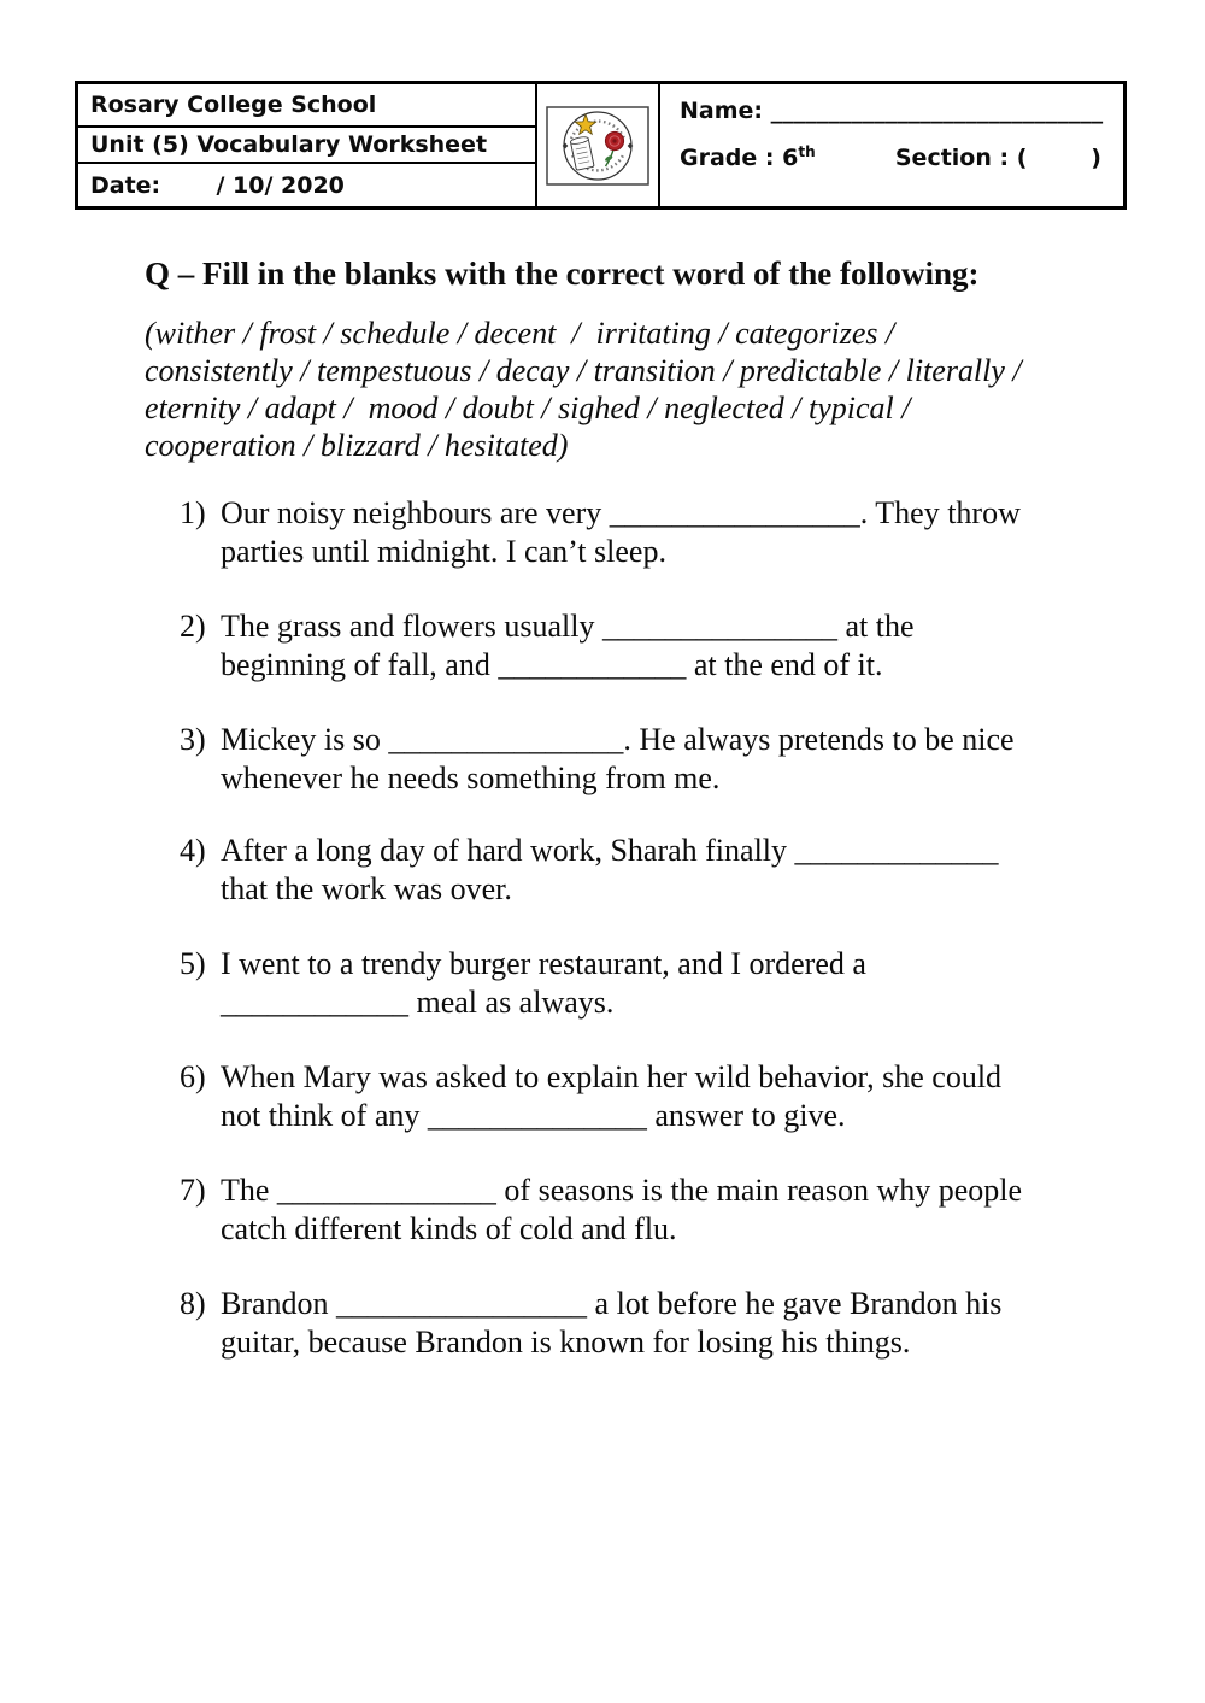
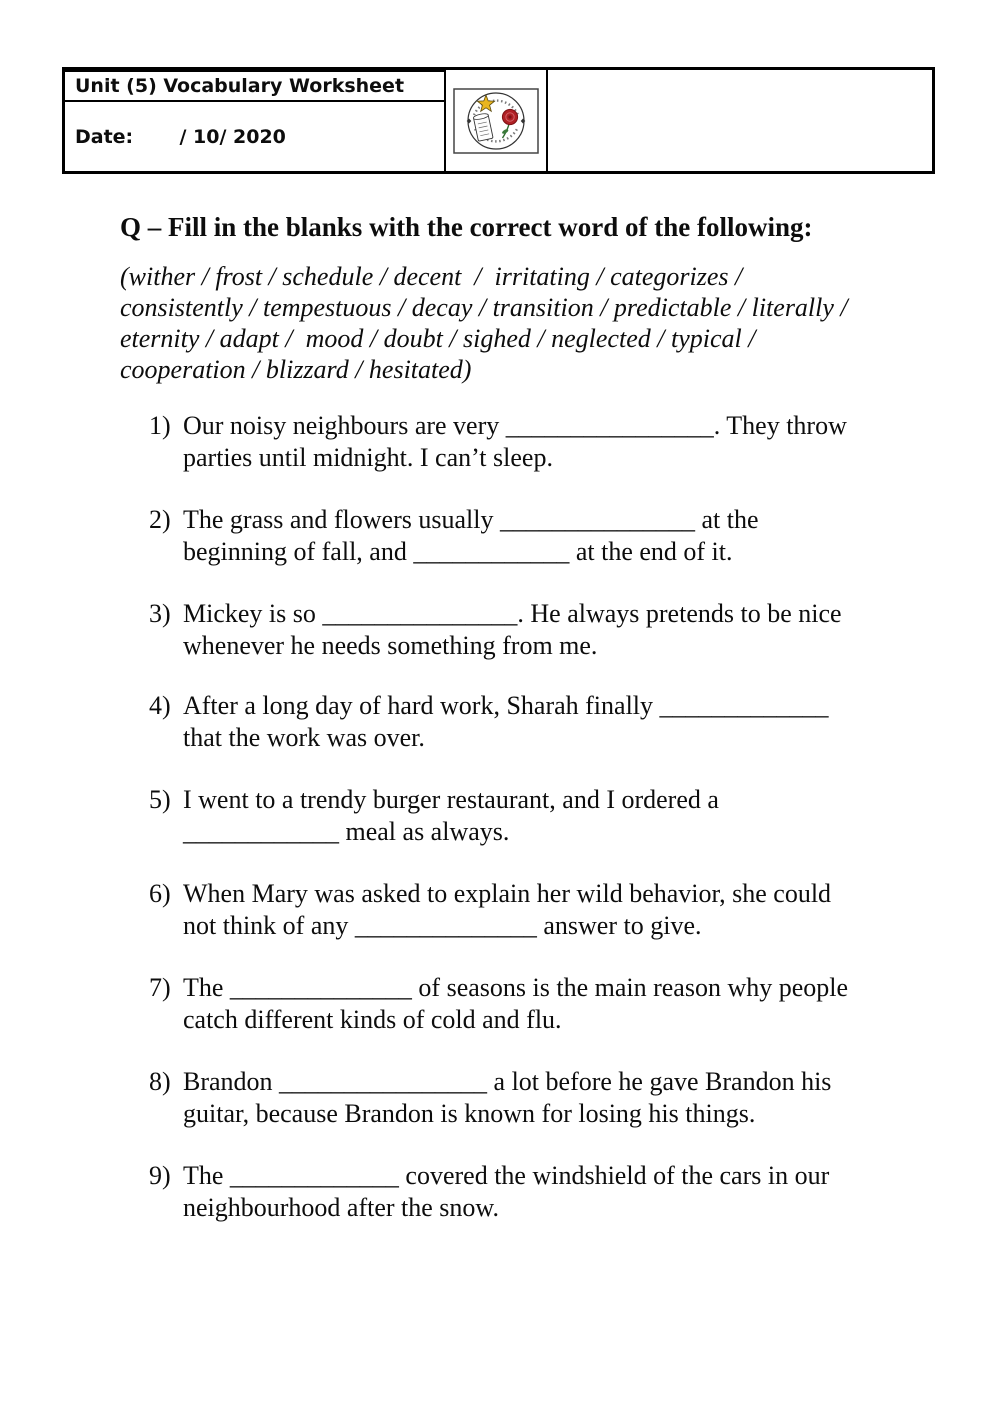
- Rosary College School
  Unit (5) Vocabulary Worksheet
  Date: / 10/ 2020
- Name:
- _____________________________
- Grade : 6th
- Section : ( )
  Q – Fill in the blanks with the correct word of the following:
  (wither / frost / schedule / decent / irritating / categorizes /
  consistently / tempestuous / decay / transition / predictable / literally /
  eternity / adapt / mood / doubt / sighed / neglected / typical /
  cooperation / blizzard / hesitated)
  1)
  Our noisy neighbours are very ________________. They throw
  parties until midnight. I can’t sleep.
  2)
  The grass and flowers usually _______________ at the
  beginning of fall, and ____________ at the end of it.
  3)
  Mickey is so _______________. He always pretends to be nice
  whenever he needs something from me.
  4)
  After a long day of hard work, Sharah finally _____________
  that the work was over.
  5)
  I went to a trendy burger restaurant, and I ordered a
  ____________ meal as always.
  6)
  When Mary was asked to explain her wild behavior, she could
  not think of any ______________ answer to give.
  7)
  The ______________ of seasons is the main reason why people
  catch different kinds of cold and flu.
  8)
  Brandon ________________ a lot before he gave Brandon his
  guitar, because Brandon is known for losing his things.
+ 9)
+ The _____________ covered the windshield of the cars in our
+ neighbourhood after the snow.
